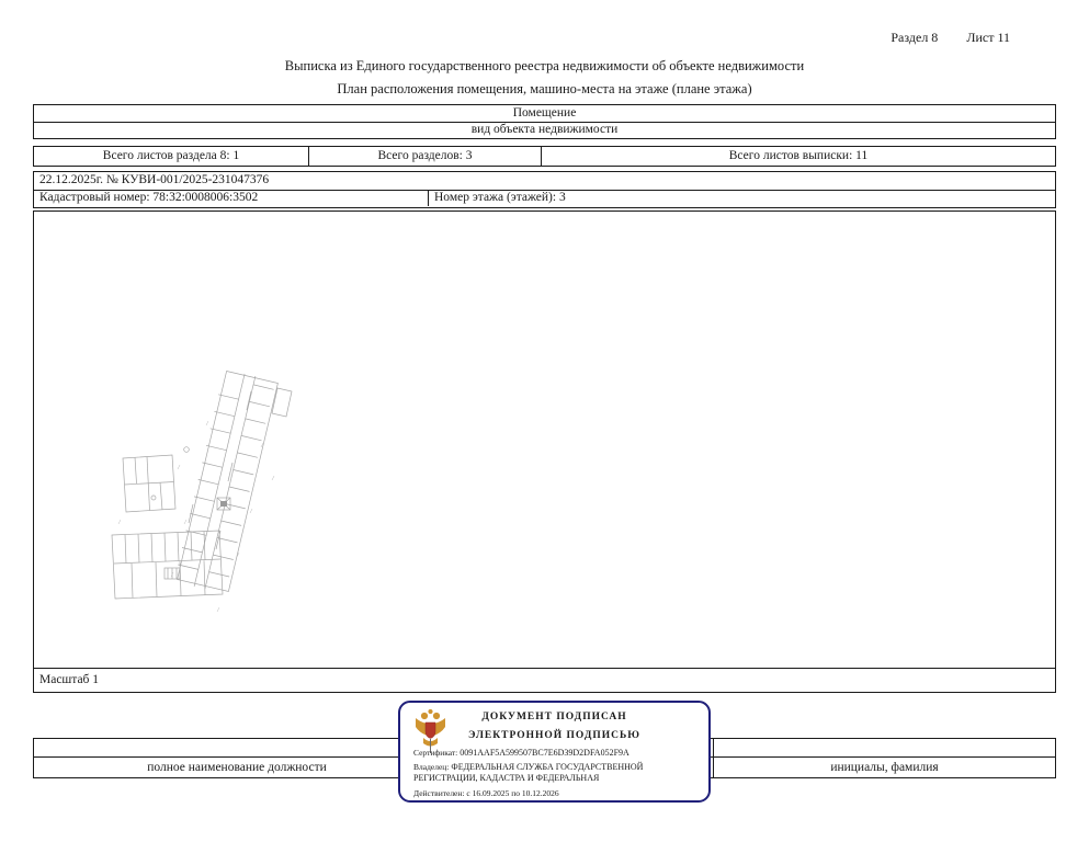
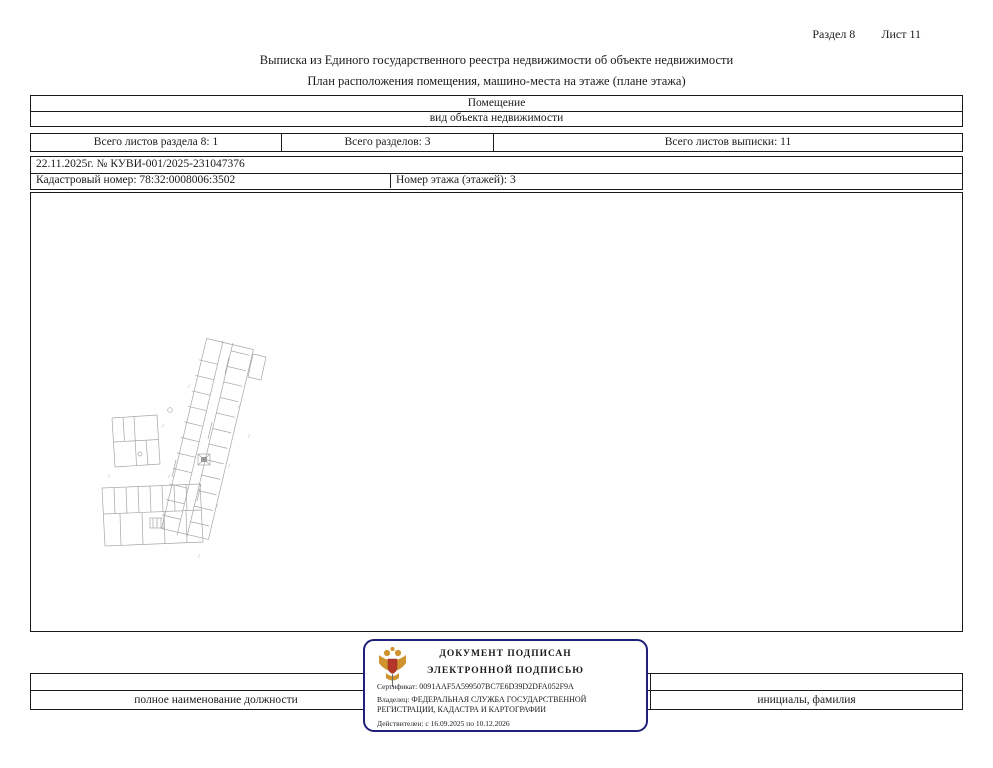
  Раздел 8
  Лист 11
  Выписка из Единого государственного реестра недвижимости об объекте недвижимости
  План расположения помещения, машино-места на этаже (плане этажа)
  Помещение
  вид объекта недвижимости
  Всего листов раздела 8: 1
  Всего разделов: 3
  Всего листов выписки: 11
- 22.12.2025г. № КУВИ-001/2025-231047376
+ 22.11.2025г. № КУВИ-001/2025-231047376
  Кадастровый номер: 78:32:0008006:3502
  Номер этажа (этажей): 3
- Масштаб 1
  полное наименование должности
  инициалы, фамилия
  ДОКУМЕНТ ПОДПИСАН
  ЭЛЕКТРОННОЙ ПОДПИСЬЮ
  Сертификат: 0091AAF5A599507BC7E6D39D2DFA052F9A
- Владелец: ФЕДЕРАЛЬНАЯ СЛУЖБА ГОСУДАРСТВЕННОЙ РЕГИСТРАЦИИ, КАДАСТРА И ФЕДЕРАЛЬНАЯ
+ Владелец: ФЕДЕРАЛЬНАЯ СЛУЖБА ГОСУДАРСТВЕННОЙ РЕГИСТРАЦИИ, КАДАСТРА И КАРТОГРАФИИ
  Действителен: с 16.09.2025 по 10.12.2026
